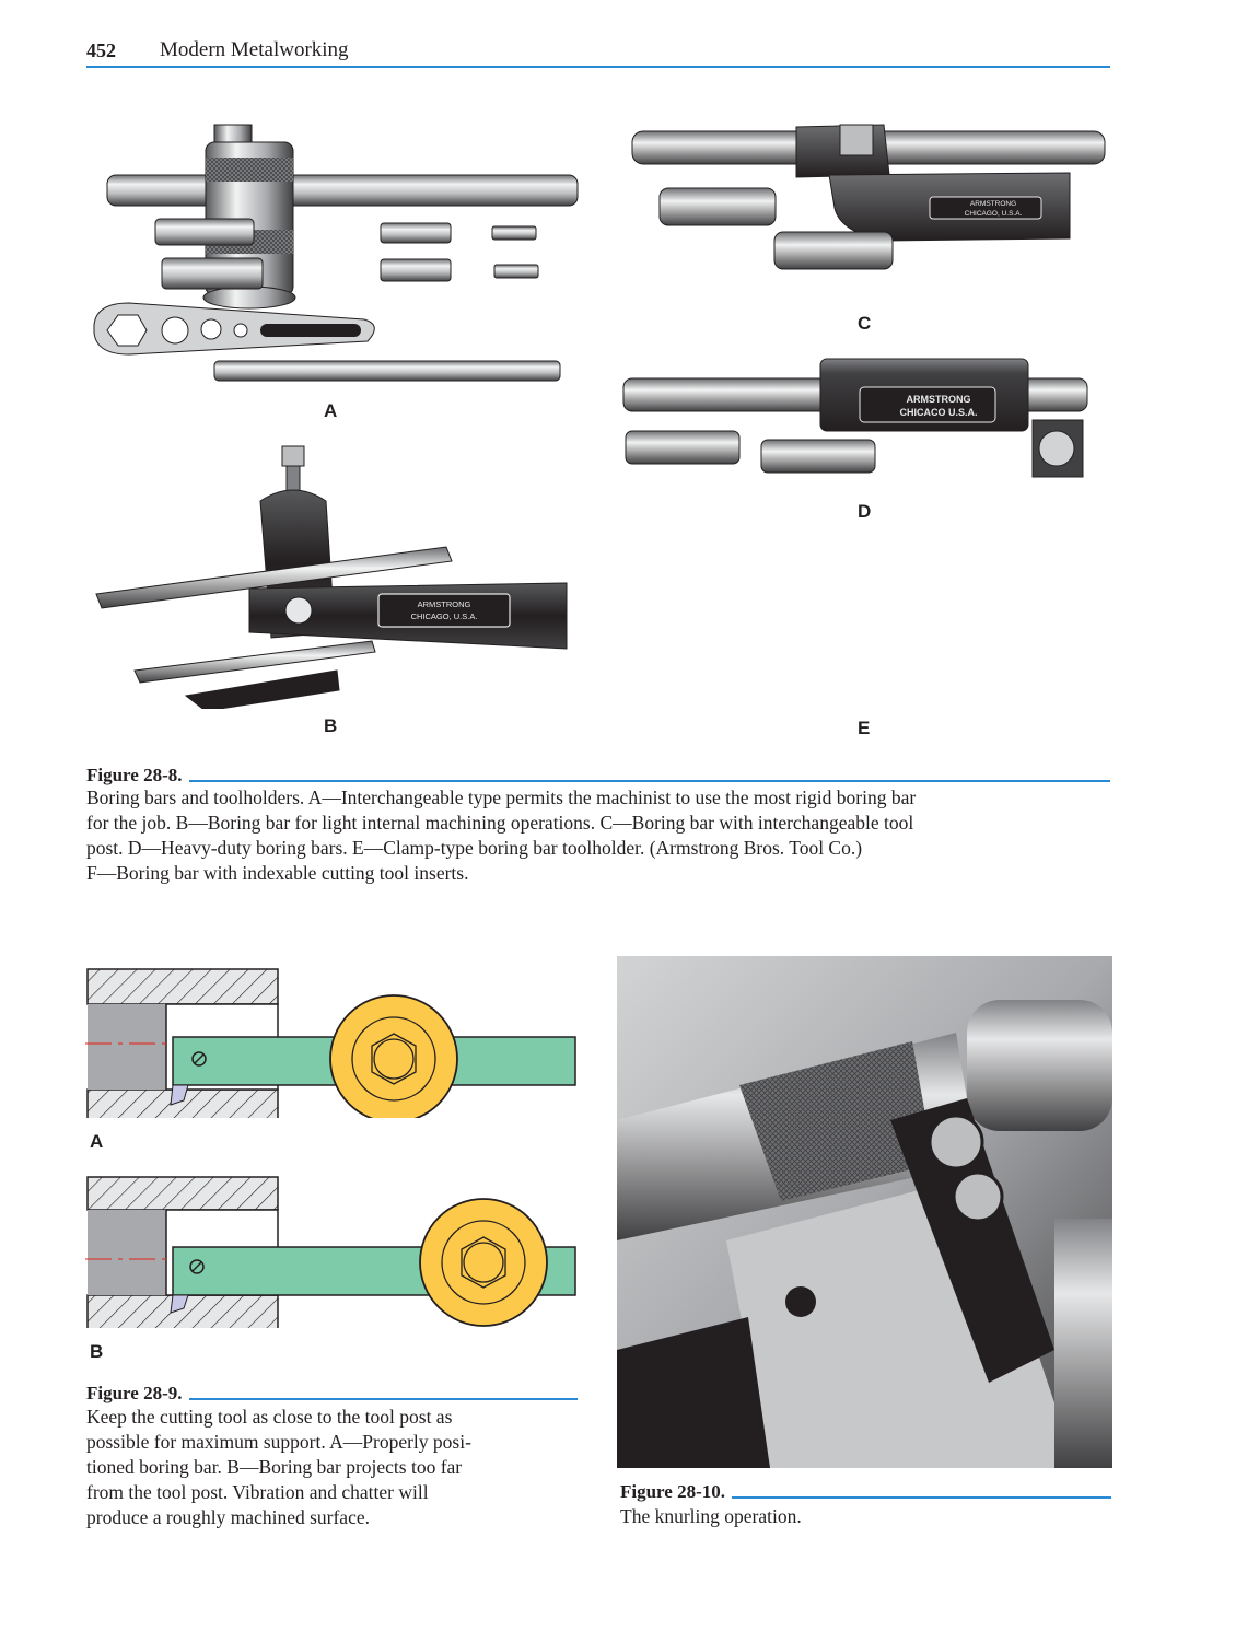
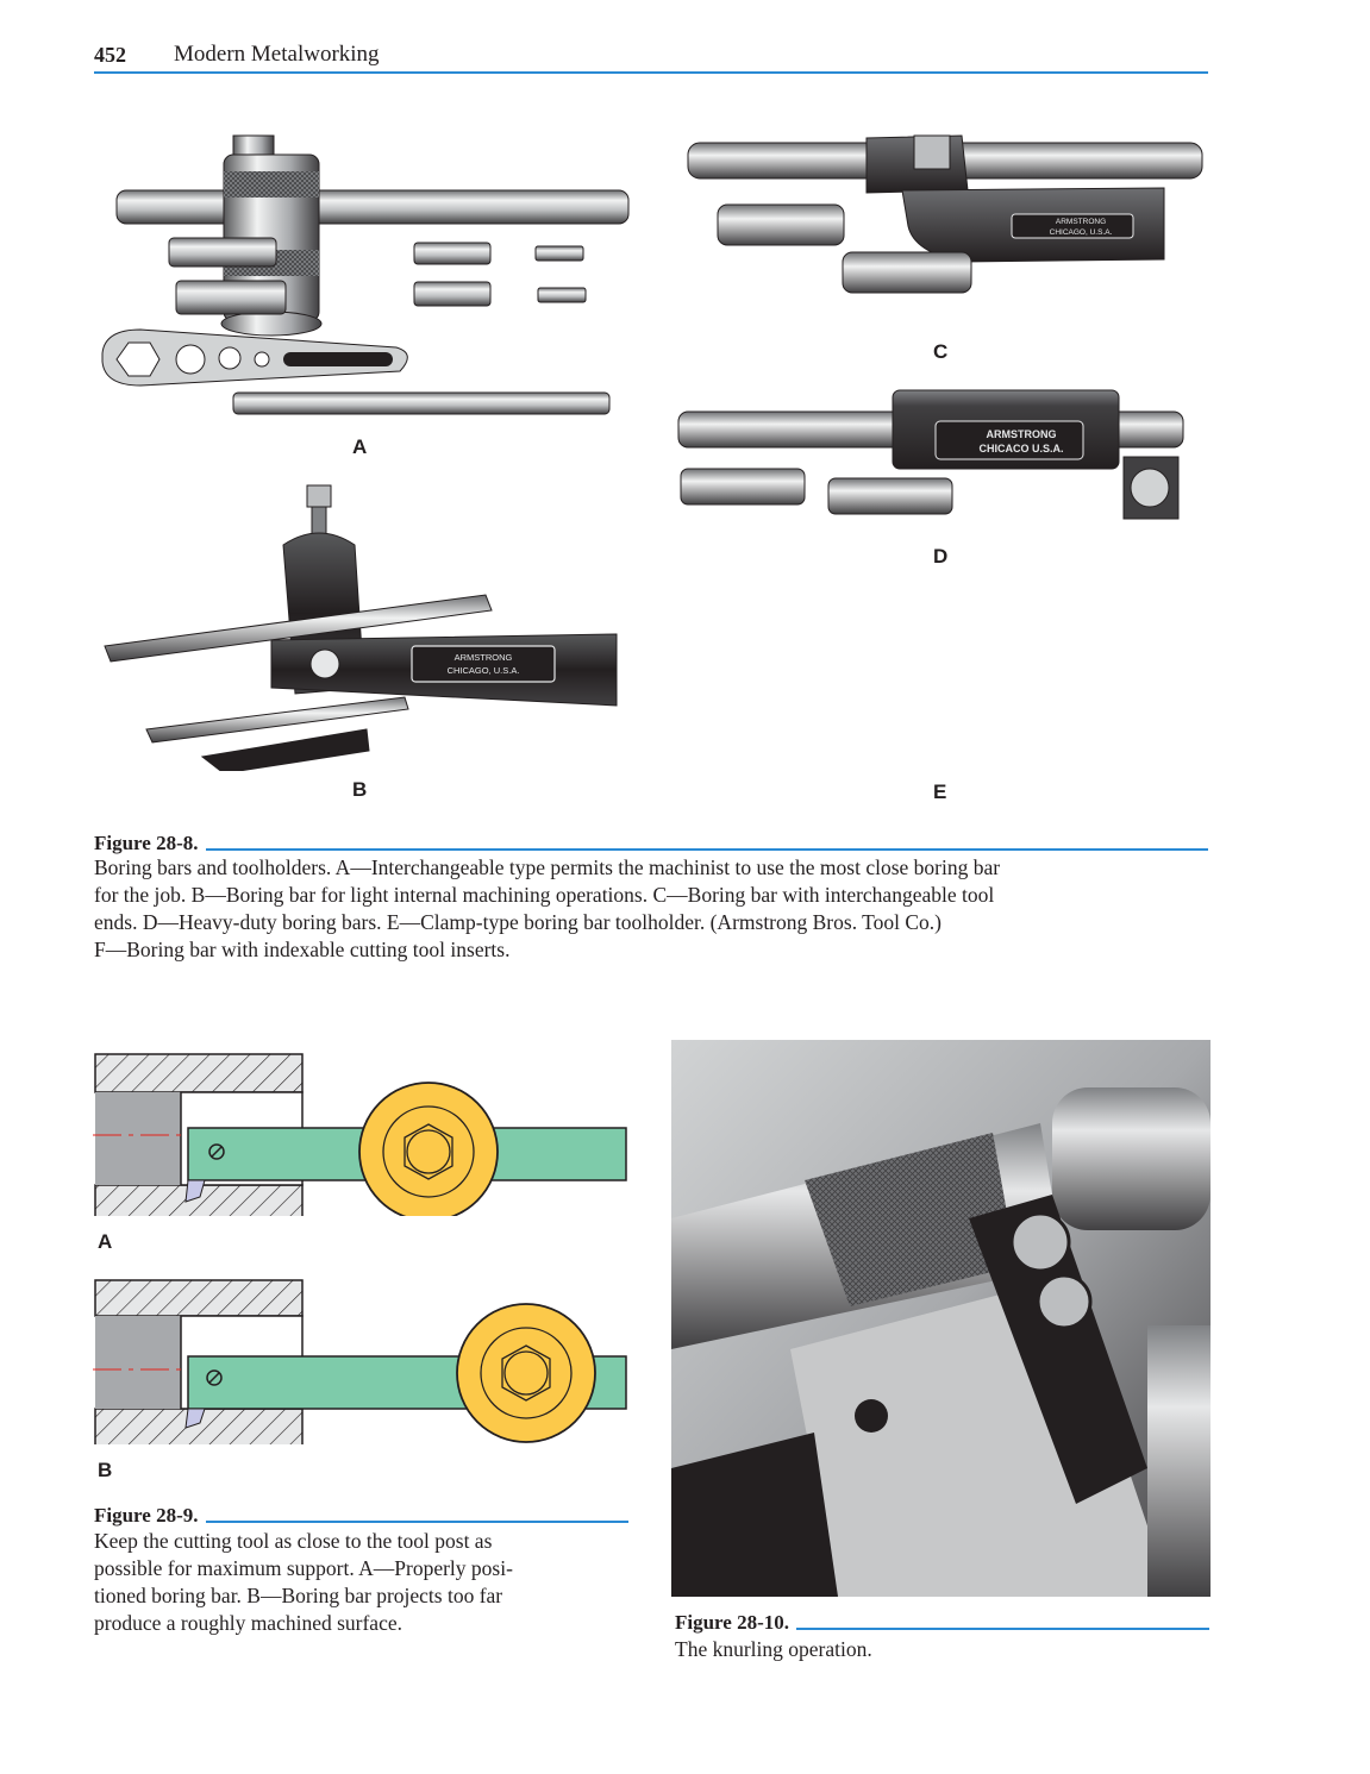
  452
  Modern Metalworking
  A
  ARMSTRONG
  CHICAGO, U.S.A.
  B
  C
  ARMSTRONG
  CHICACO U.S.A.
  D
  E
  Figure 28-8.
- Boring bars and toolholders. A—Interchangeable type permits the machinist to use the most rigid boring bar
+ Boring bars and toolholders. A—Interchangeable type permits the machinist to use the most close boring bar
  for the job. B—Boring bar for light internal machining operations. C—Boring bar with interchangeable tool
- post. D—Heavy-duty boring bars. E—Clamp-type boring bar toolholder. (Armstrong Bros. Tool Co.)
+ ends. D—Heavy-duty boring bars. E—Clamp-type boring bar toolholder. (Armstrong Bros. Tool Co.)
  F—Boring bar with indexable cutting tool inserts.
  A
  B
  Figure 28-9.
  Keep the cutting tool as close to the tool post as
  possible for maximum support. A—Properly posi-
  tioned boring bar. B—Boring bar projects too far
- from the tool post. Vibration and chatter will
  produce a roughly machined surface.
  Figure 28-10.
  The knurling operation.
